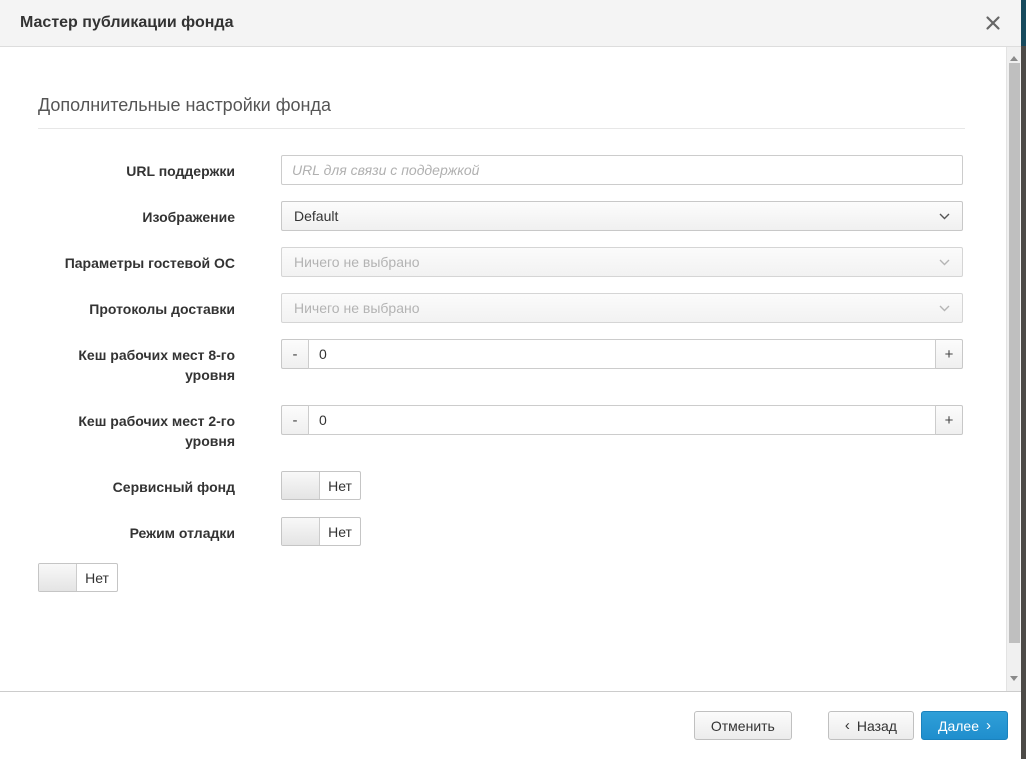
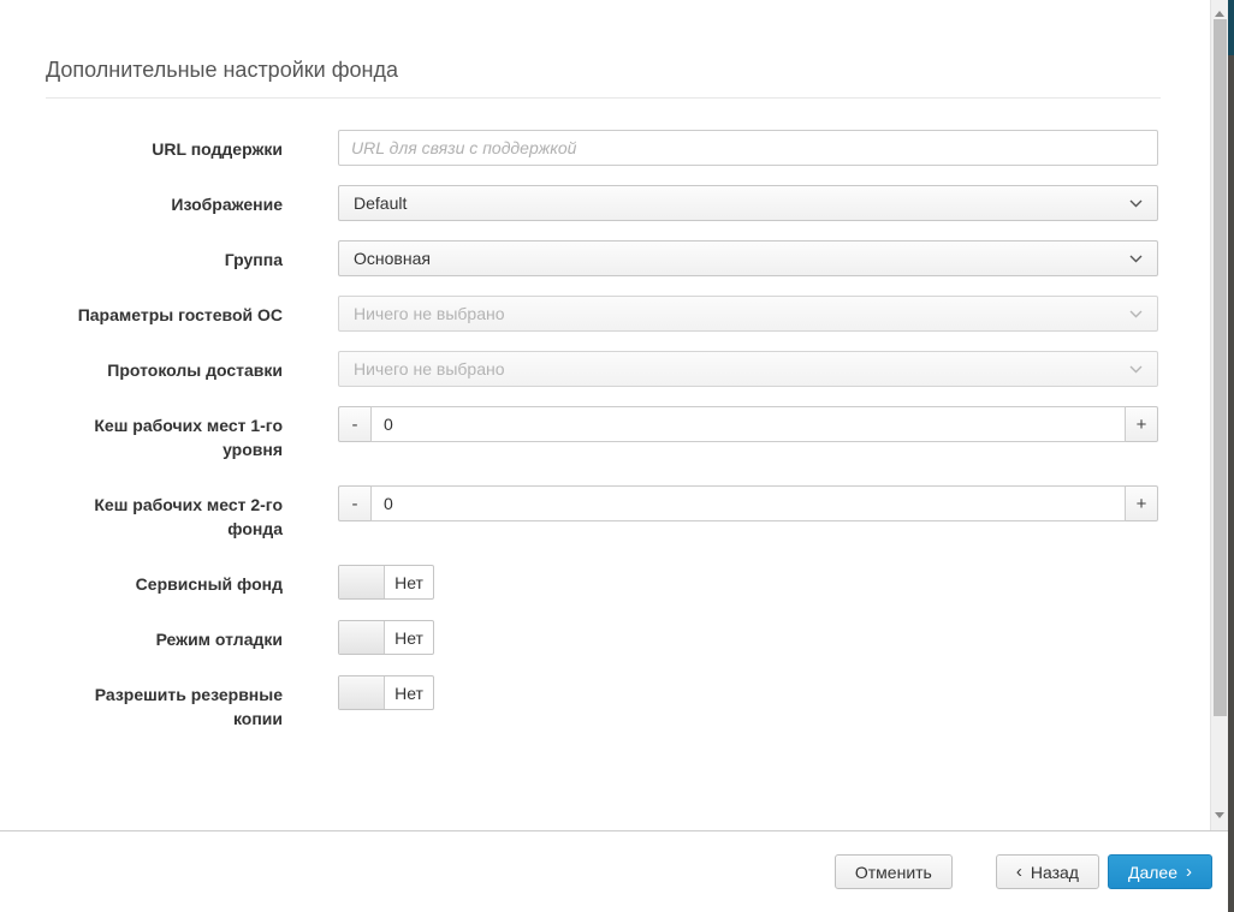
- Мастер публикации фонда
  Дополнительные настройки фонда
  URL поддержки
  URL для связи с поддержкой
  Изображение
  Default
+ Группа
+ Основная
  Параметры гостевой ОС
  Ничего не выбрано
  Протоколы доставки
  Ничего не выбрано
- Кеш рабочих мест 8-го уровня
+ Кеш рабочих мест 1-го уровня
  -
  0
  +
- Кеш рабочих мест 2-го уровня
+ Кеш рабочих мест 2-го фонда
  -
  0
  +
  Сервисный фонд
  Нет
  Режим отладки
  Нет
+ Разрешить резервные копии
  Нет
  Отменить
  ‹
  Назад
  Далее
  ›
